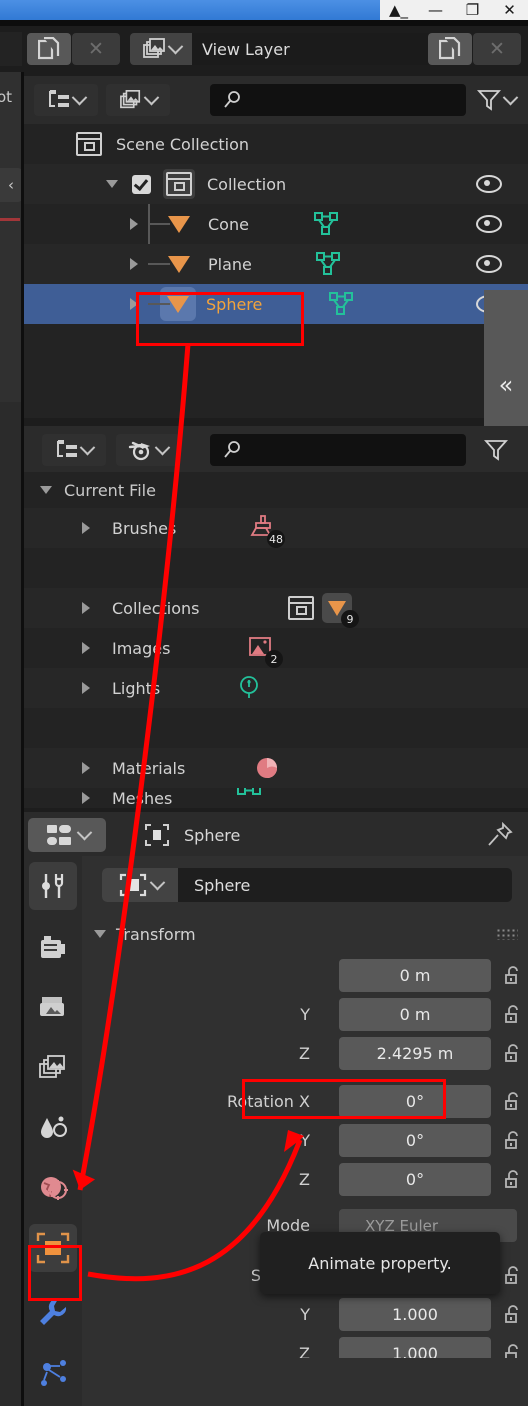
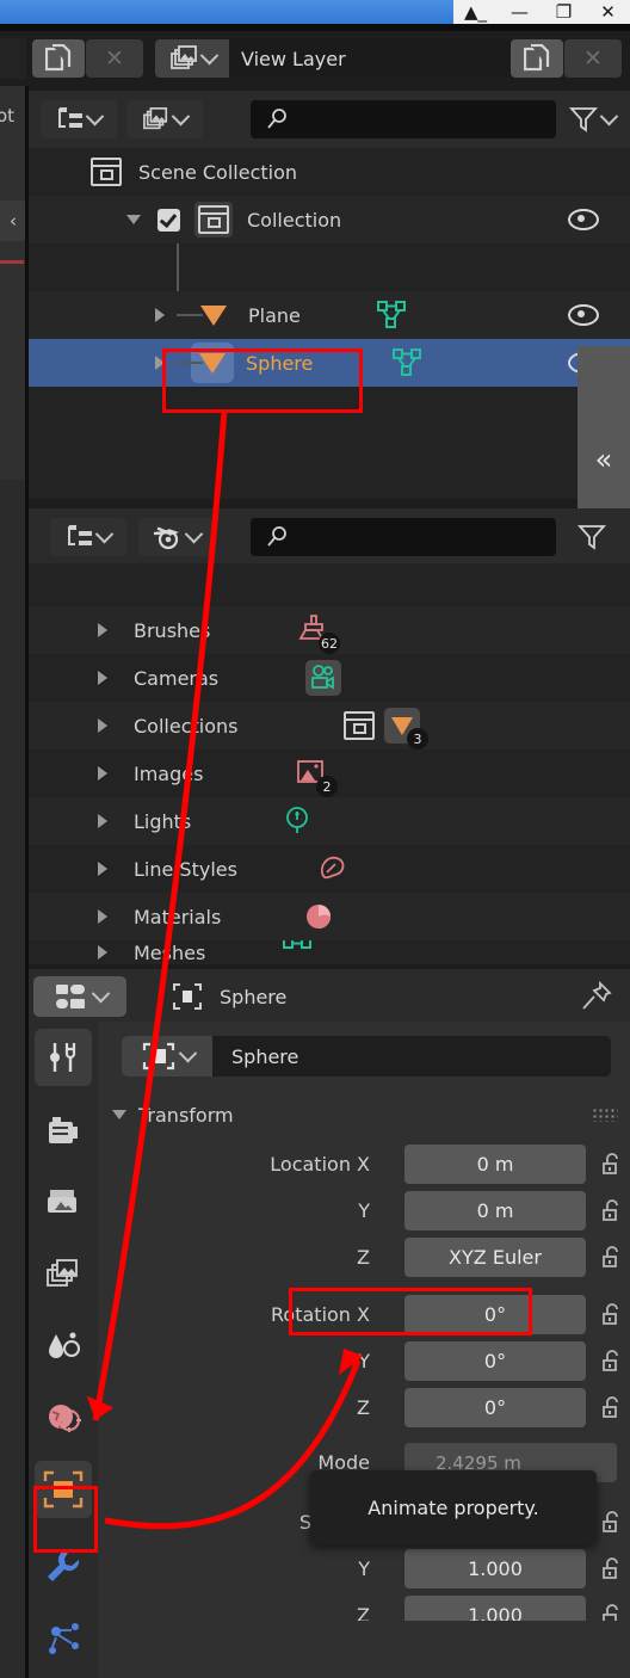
  ▲_
  —
  ❐
  ✕
  ✕
  View Layer
  ✕
  ot
  ‹
  Scene Collection
  Collection
- Cone
  Plane
  Sphere
  «
- Current File
  Brushe
- 48
+ 62
+ Cameras
  Collecions
- 9
+ 3
  Imags
  2
  Lights
+ Line Styles
  Materials
  Mehes
  Sphere
  Sphere
  ransform
+ Location X
  0 m
  Y
  0 m
  Z
- 2.4295 m
+ XYZ Euler
  Rotation X
  0°
  Y
  0°
  Z
  0°
  Mode
- XYZ Euler
+ 2.4295 m
  Y
  1.000
  Z
  1.000
  Animate property.
